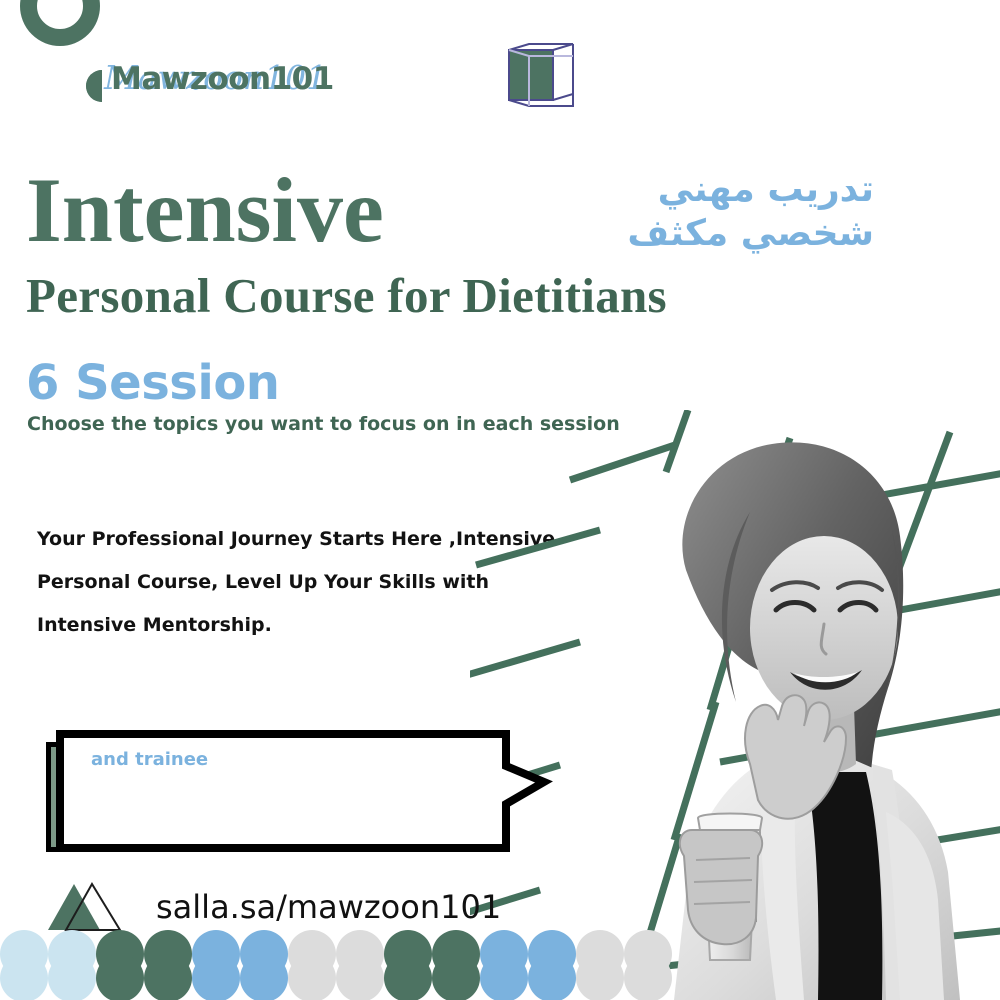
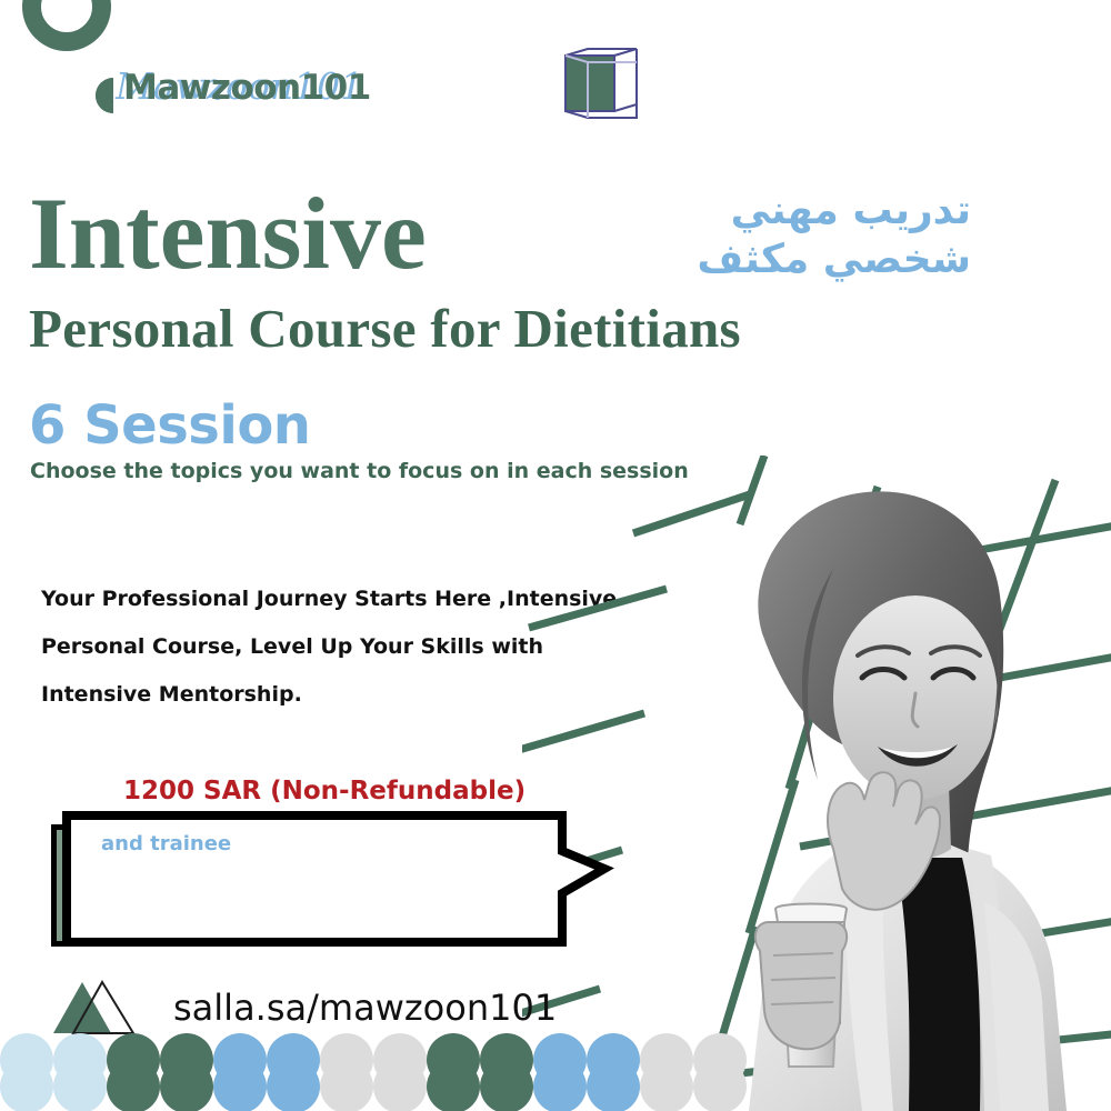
  Mawzoon101
  Mawzoon101
  Intensive
  تدريب مهني
  شخصي مكثف
  Personal Course for Dietitians
  6 Session
  Choose the topics you want to focus on in each session
  Your Professional Journey Starts Here ,Intensive
  Personal Course, Level Up Your Skills with
  Intensive Mentorship.
+ 1200 SAR (Non-Refundable)
  and trainee
  salla.sa/mawzoon101
